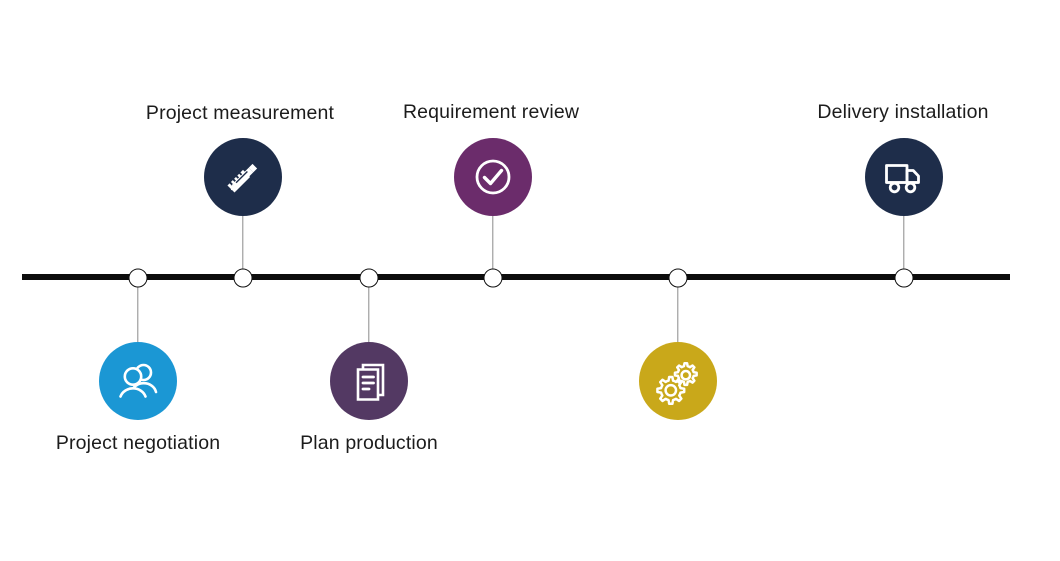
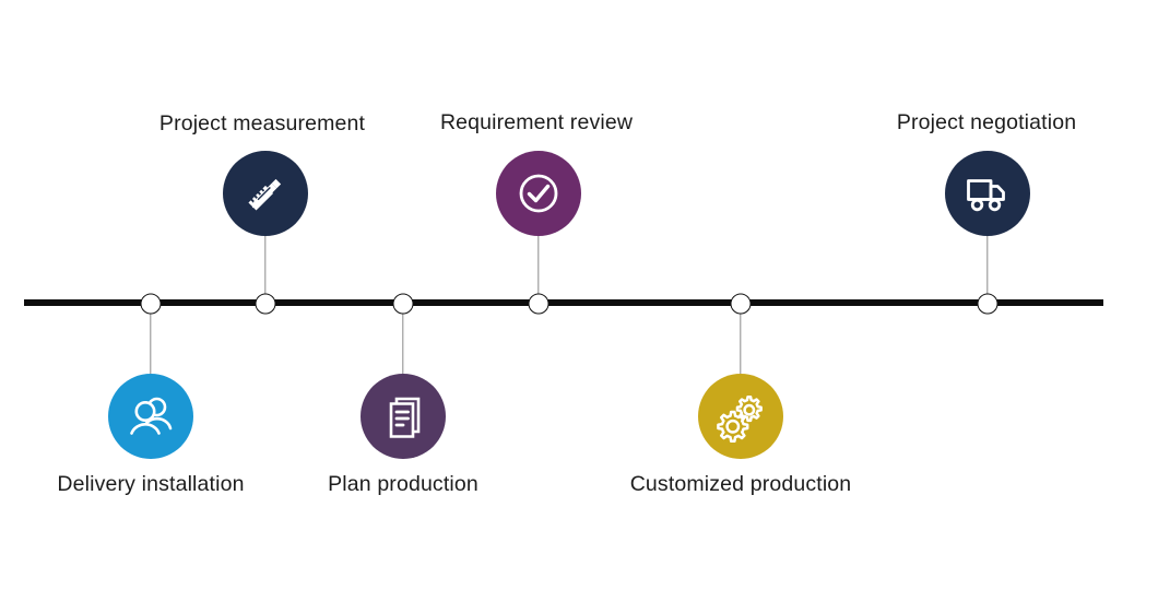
- Project negotiation
+ Delivery installation
  Project measurement
  Plan production
  Requirement review
+ Customized production
- Delivery installation
+ Project negotiation
